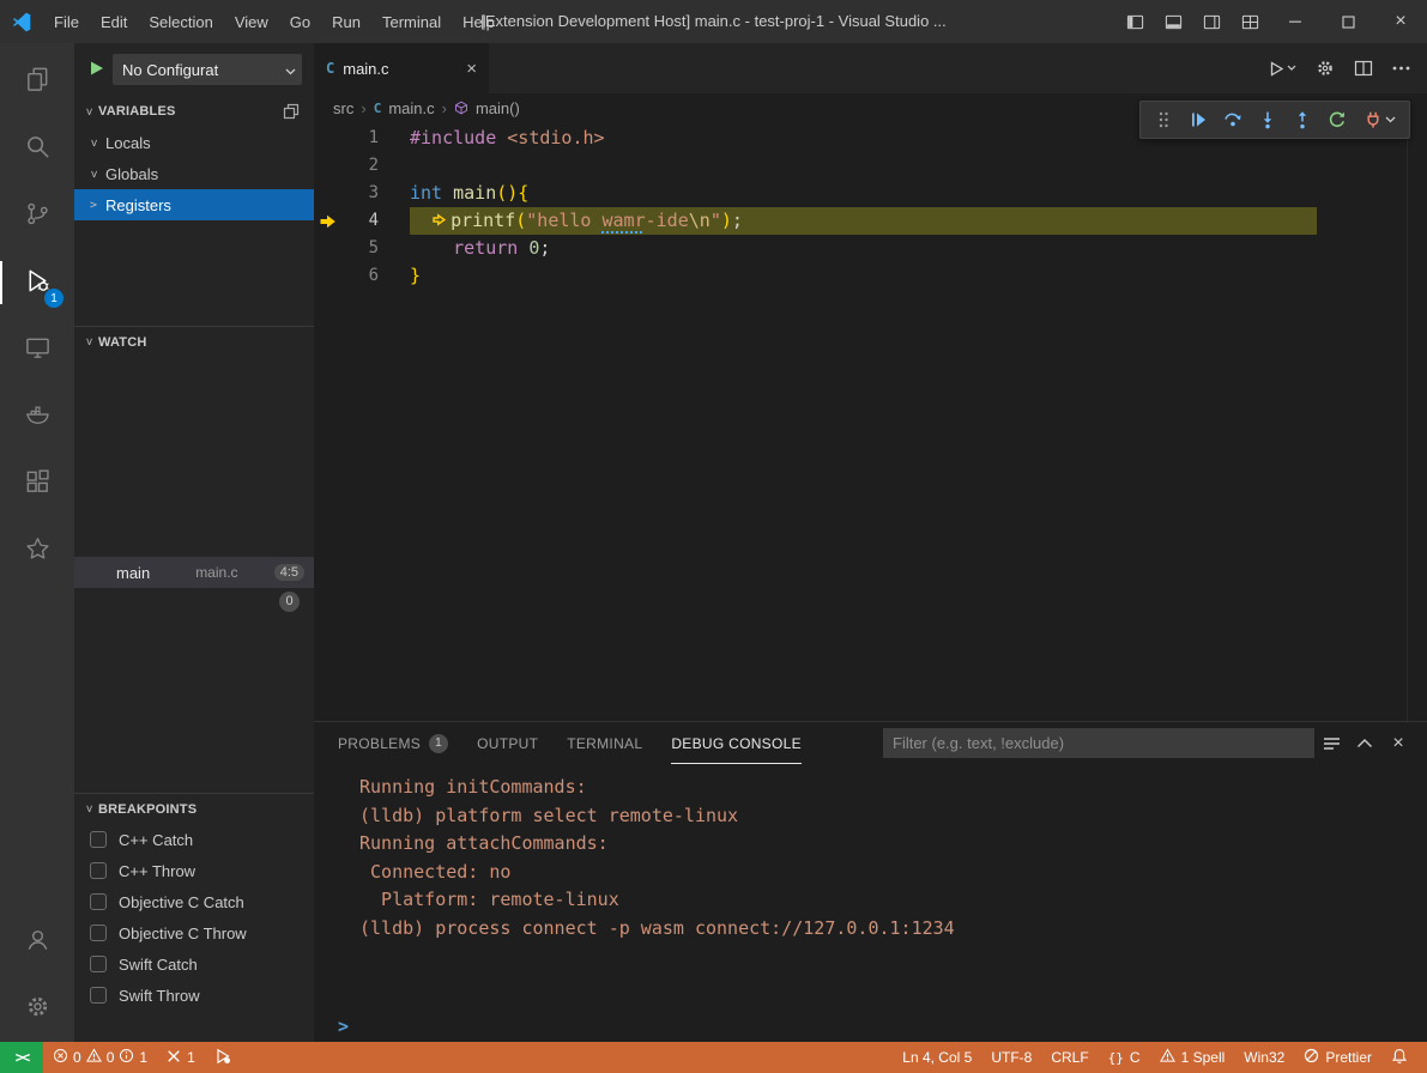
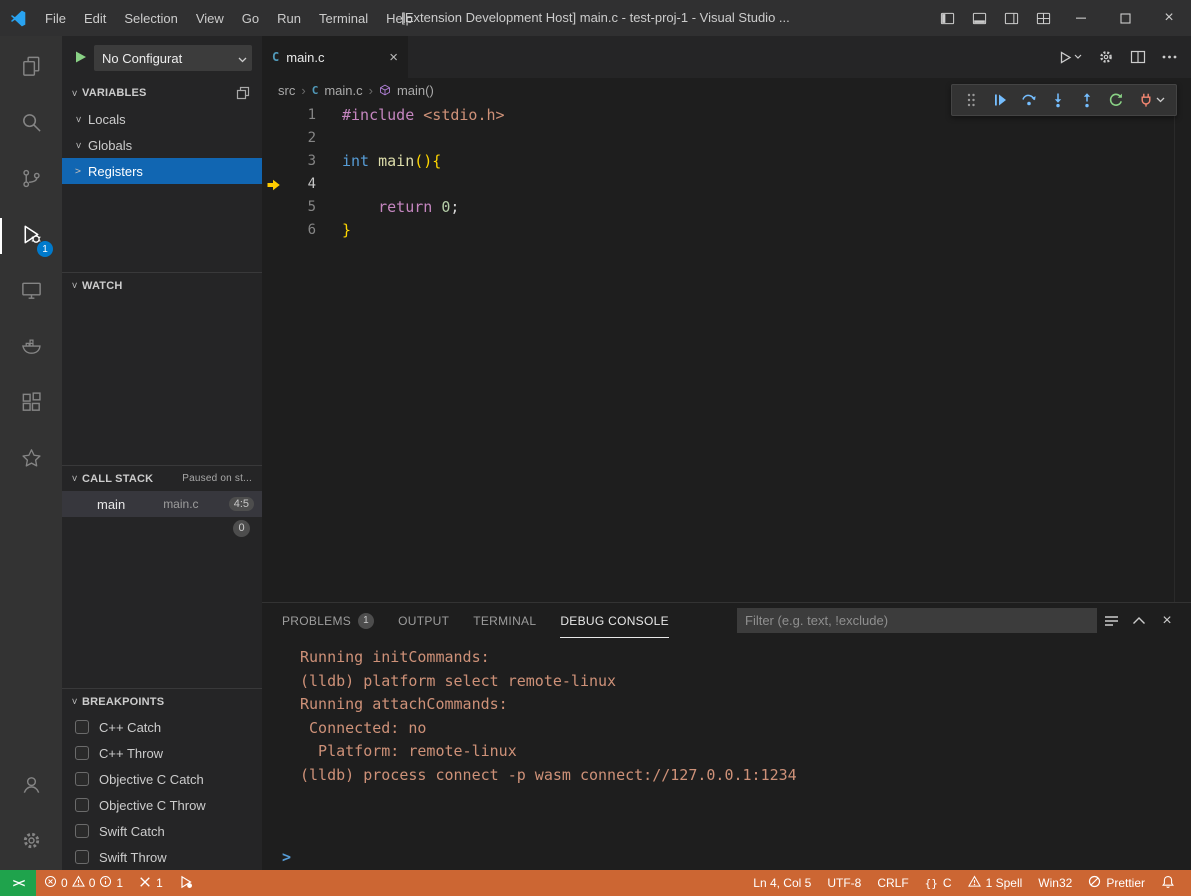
  File
  Edit
  Selection
  View
  Go
  Run
  Terminal
  Help
  [Extension Development Host] main.c - test-proj-1 - Visual Studio ...
  ×
  1
  No Configurat
  VARIABLES
  Locals
  Globals
  >
  Registers
  WATCH
+ CALL STACK
+ Paused on st...
  main
  main.c
  4:5
  0
  BREAKPOINTS
  C++ Catch
  C++ Throw
  Objective C Catch
  Objective C Throw
  Swift Catch
  Swift Throw
  C
  main.c
  ×
  src
  ›
  C
  main.c
  ›
  main()
  1
  #include <stdio.h>
  2
  3
  int main(){
  4
- printf("hello wamr-ide\n");
  5
  return 0;
  6
  }
  PROBLEMS
  1
  OUTPUT
  TERMINAL
  DEBUG CONSOLE
  Filter (e.g. text, !exclude)
  ×
  Running initCommands:
  (lldb) platform select remote-linux
  Running attachCommands:
  Connected: no
  Platform: remote-linux
  (lldb) process connect -p wasm connect://127.0.0.1:1234
  >
  ><
  0
  0
  1
  1
  Ln 4, Col 5
  UTF-8
  CRLF
  {}
  C
  1 Spell
  Win32
  Prettier
